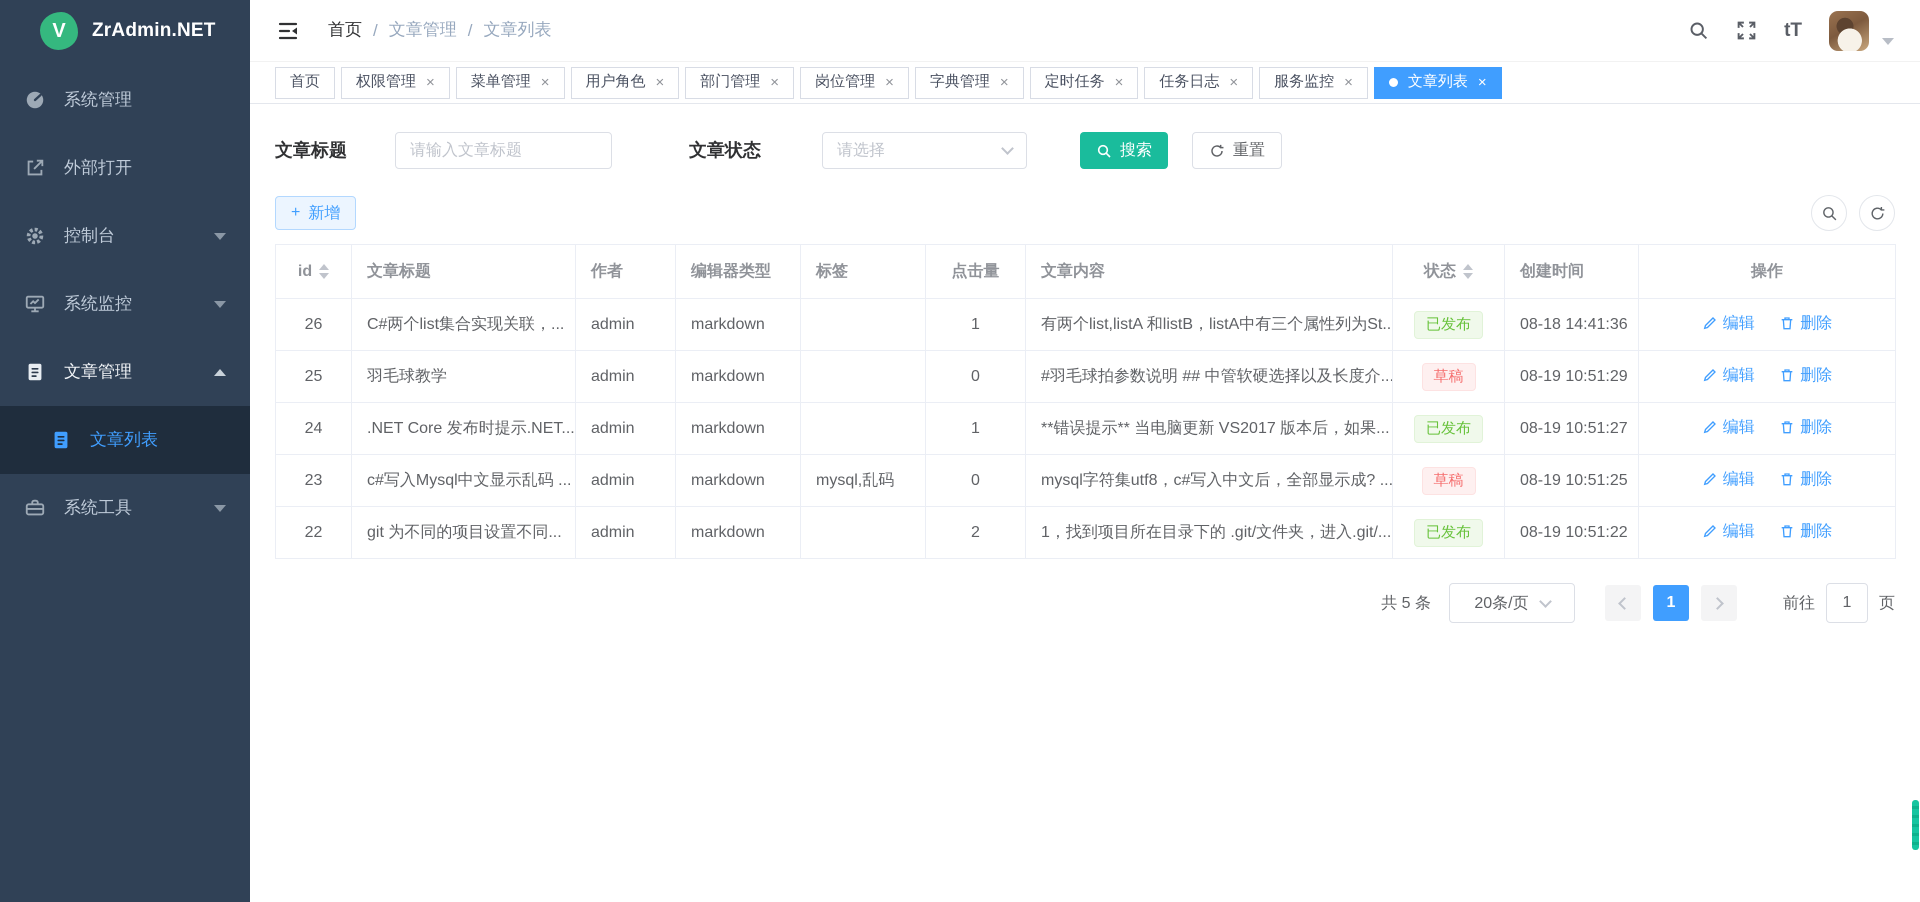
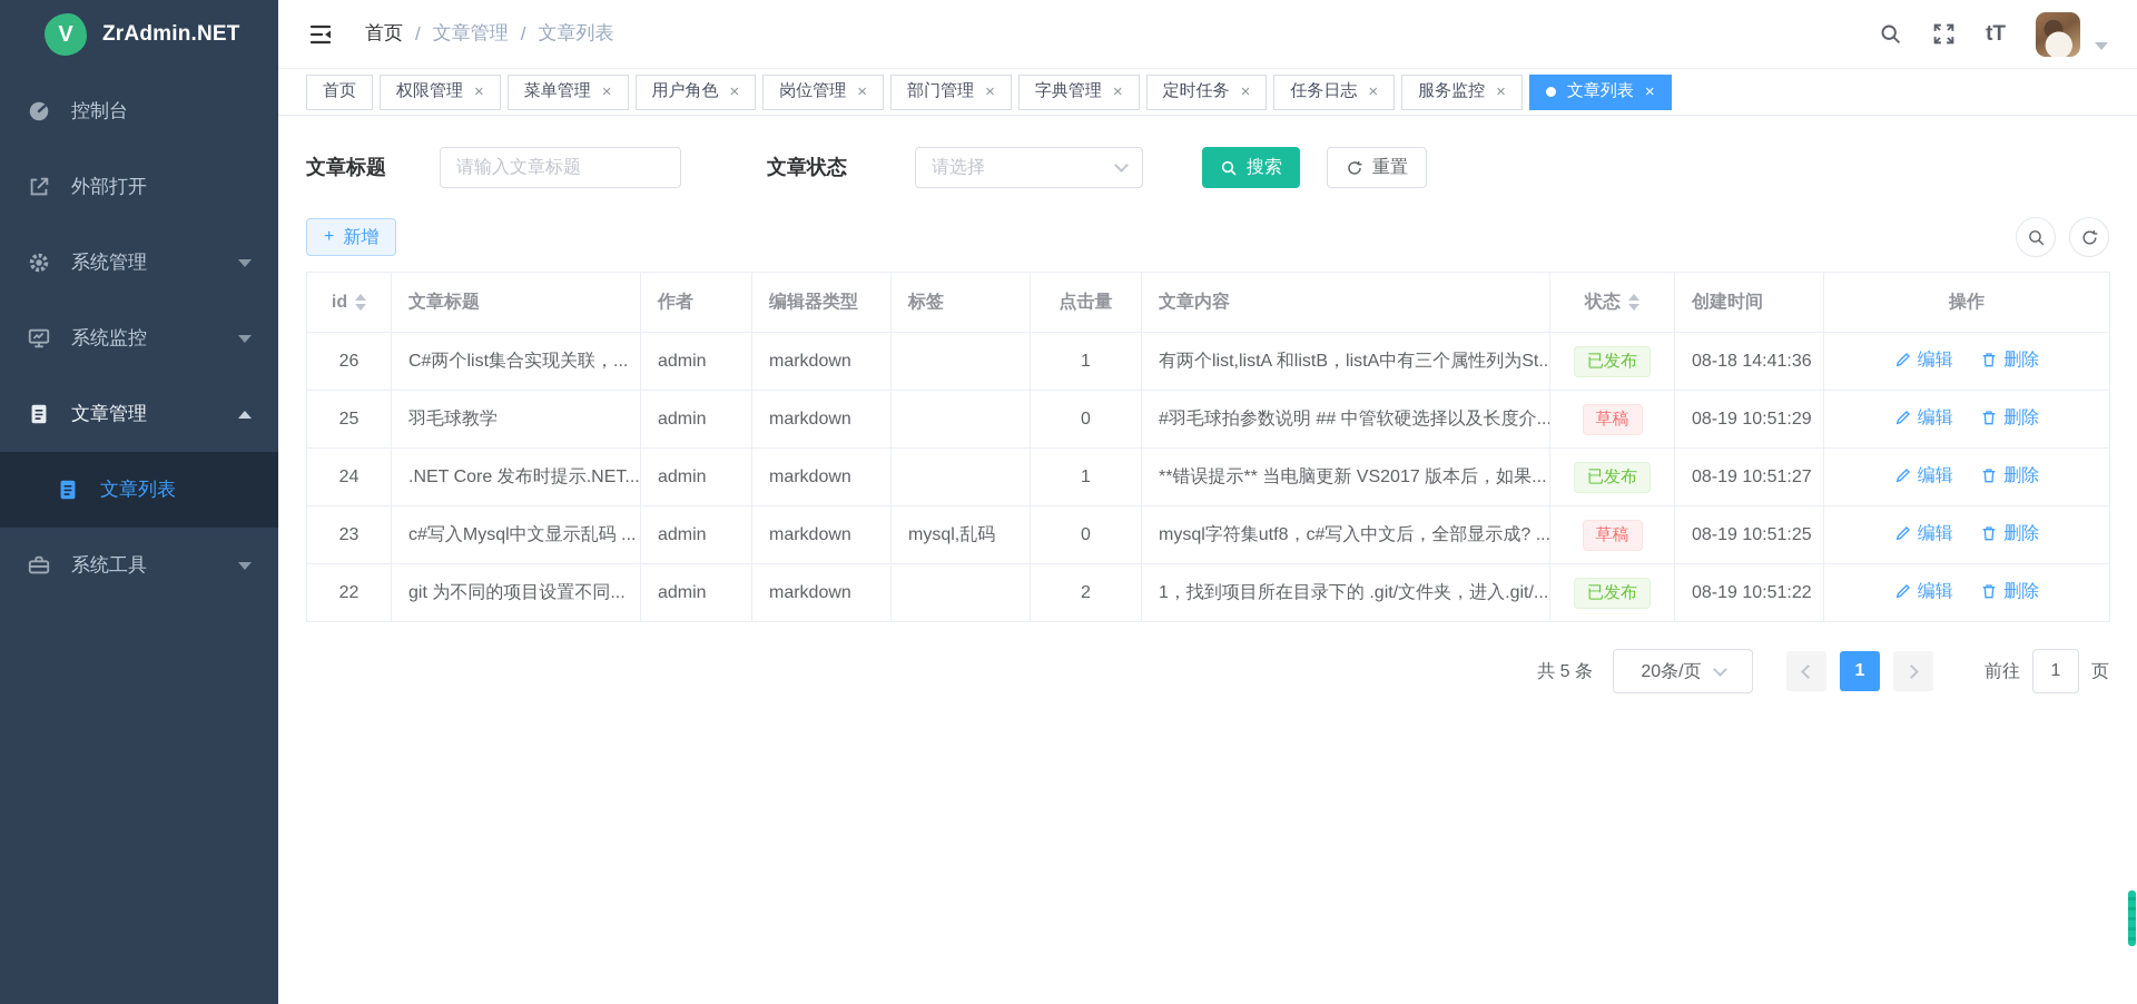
  V
  ZrAdmin.NET
- 系统管理
+ 控制台
  外部打开
- 控制台
+ 系统管理
  系统监控
  文章管理
  文章列表
  系统工具
  首页
  /
  文章管理
  /
  文章列表
  tT
  首页
  权限管理
  ×
  菜单管理
  ×
  用户角色
  ×
- 部门管理
+ 岗位管理
  ×
- 岗位管理
+ 部门管理
  ×
  字典管理
  ×
  定时任务
  ×
  任务日志
  ×
  服务监控
  ×
  文章列表
  ×
  文章标题
  请输入文章标题
  文章状态
  请选择
  搜索
  重置
  +
  新增
  id	文章标题	作者	编辑器类型	标签	点击量	文章内容	状态	创建时间	操作
  26	C#两个list集合实现关联，...	admin	markdown		1	有两个list,listA 和listB，listA中有三个属性列为St..	已发布	08-18 14:41:36	编辑 删除
  25	羽毛球教学	admin	markdown		0	#羽毛球拍参数说明 ## 中管软硬选择以及长度介...	草稿	08-19 10:51:29	编辑 删除
  24	.NET Core 发布时提示.NET...	admin	markdown		1	**错误提示** 当电脑更新 VS2017 版本后，如果...	已发布	08-19 10:51:27	编辑 删除
  23	c#写入Mysql中文显示乱码 ...	admin	markdown	mysql,乱码	0	mysql字符集utf8，c#写入中文后，全部显示成? ...	草稿	08-19 10:51:25	编辑 删除
  22	git 为不同的项目设置不同...	admin	markdown		2	1，找到项目所在目录下的 .git/文件夹，进入.git/...	已发布	08-19 10:51:22	编辑 删除
  共 5 条
  20条/页
  1
  前往
  1
  页
